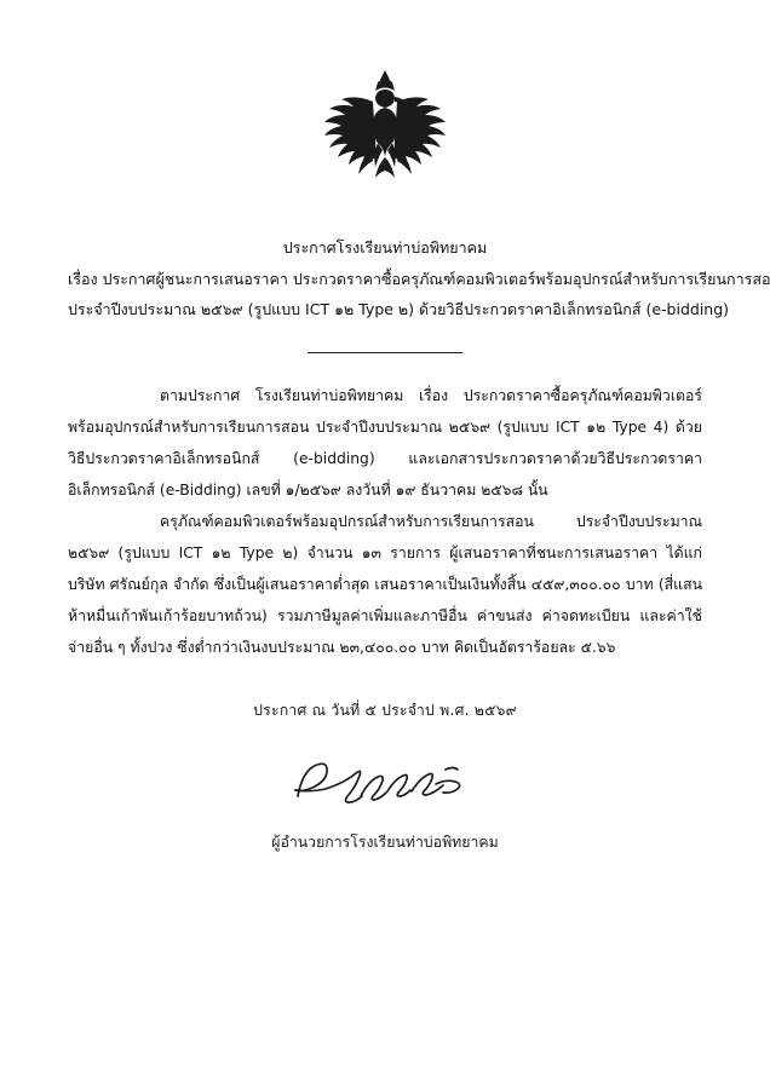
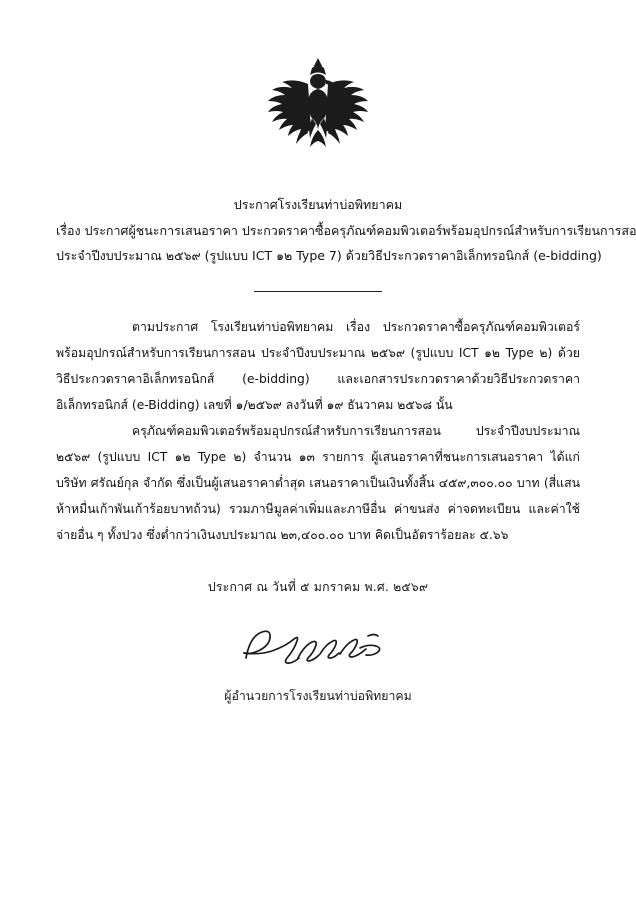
  ประกาศโรงเรียนท่าบ่อพิทยาคม
  เรื่อง ประกาศผู้ชนะการเสนอราคา ประกวดราคาซื้อครุภัณฑ์คอมพิวเตอร์พร้อมอุปกรณ์สำหรับการเรียนการสอ
- ประจำปีงบประมาณ ๒๕๖๙ (รูปแบบ ICT ๑๒ Type ๒) ด้วยวิธีประกวดราคาอิเล็กทรอนิกส์ (e-bidding)
+ ประจำปีงบประมาณ ๒๕๖๙ (รูปแบบ ICT ๑๒ Type 7) ด้วยวิธีประกวดราคาอิเล็กทรอนิกส์ (e-bidding)
- ตามประกาศ โรงเรียนท่าบ่อพิทยาคม เรื่อง ประกวดราคาซื้อครุภัณฑ์คอมพิวเตอร์พร้อมอุปกรณ์สำหรับการเรียนการสอน ประจำปีงบประมาณ ๒๕๖๙ (รูปแบบ ICT ๑๒ Type 4) ด้วยวิธีประกวดราคาอิเล็กทรอนิกส์ (e-bidding) และเอกสารประกวดราคาด้วยวิธีประกวดราคาอิเล็กทรอนิกส์ (e-Bidding) เลขที่ ๑/๒๕๖๙ ลงวันที่ ๑๙ ธันวาคม ๒๕๖๘ นั้น
+ ตามประกาศ โรงเรียนท่าบ่อพิทยาคม เรื่อง ประกวดราคาซื้อครุภัณฑ์คอมพิวเตอร์พร้อมอุปกรณ์สำหรับการเรียนการสอน ประจำปีงบประมาณ ๒๕๖๙ (รูปแบบ ICT ๑๒ Type ๒) ด้วยวิธีประกวดราคาอิเล็กทรอนิกส์ (e-bidding) และเอกสารประกวดราคาด้วยวิธีประกวดราคาอิเล็กทรอนิกส์ (e-Bidding) เลขที่ ๑/๒๕๖๙ ลงวันที่ ๑๙ ธันวาคม ๒๕๖๘ นั้น
  ครุภัณฑ์คอมพิวเตอร์พร้อมอุปกรณ์สำหรับการเรียนการสอน ประจำปีงบประมาณ ๒๕๖๙ (รูปแบบ ICT ๑๒ Type ๒) จำนวน ๑๓ รายการ ผู้เสนอราคาที่ชนะการเสนอราคา ได้แก่ บริษัท ศรัณย์กุล จำกัด ซึ่งเป็นผู้เสนอราคาต่ำสุด เสนอราคาเป็นเงินทั้งสิ้น ๔๕๙,๓๐๐.๐๐ บาท (สี่แสนห้าหมื่นเก้าพันเก้าร้อยบาทถ้วน) รวมภาษีมูลค่าเพิ่มและภาษีอื่น ค่าขนส่ง ค่าจดทะเบียน และค่าใช้จ่ายอื่น ๆ ทั้งปวง ซึ่งต่ำกว่าเงินงบประมาณ ๒๓,๔๐๐.๐๐ บาท คิดเป็นอัตราร้อยละ ๕.๖๖
- ประกาศ ณ วันที่ ๕ ประจำป พ.ศ. ๒๕๖๙
+ ประกาศ ณ วันที่ ๕ มกราคม พ.ศ. ๒๕๖๙
  ผู้อำนวยการโรงเรียนท่าบ่อพิทยาคม
